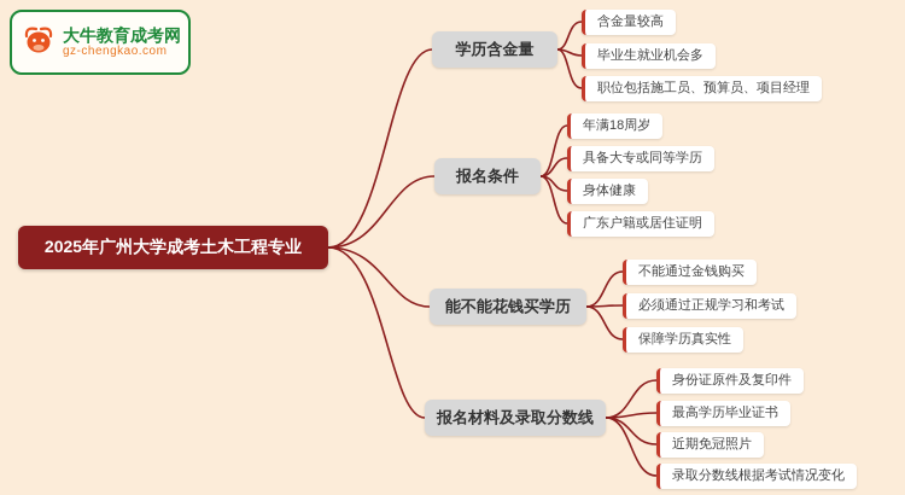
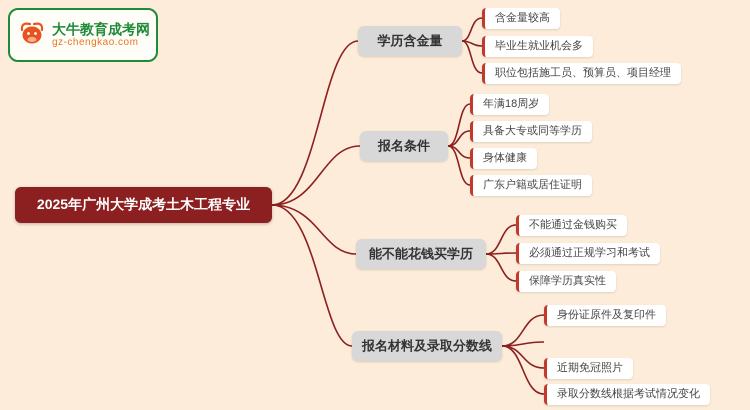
  大牛教育成考网
  gz-chengkao.com
  2025年广州大学成考土木工程专业
  学历含金量
  报名条件
  能不能花钱买学历
  报名材料及录取分数线
  含金量较高
  毕业生就业机会多
  职位包括施工员、预算员、项目经理
  年满18周岁
  具备大专或同等学历
  身体健康
  广东户籍或居住证明
  不能通过金钱购买
  必须通过正规学习和考试
  保障学历真实性
  身份证原件及复印件
- 最高学历毕业证书
  近期免冠照片
  录取分数线根据考试情况变化
